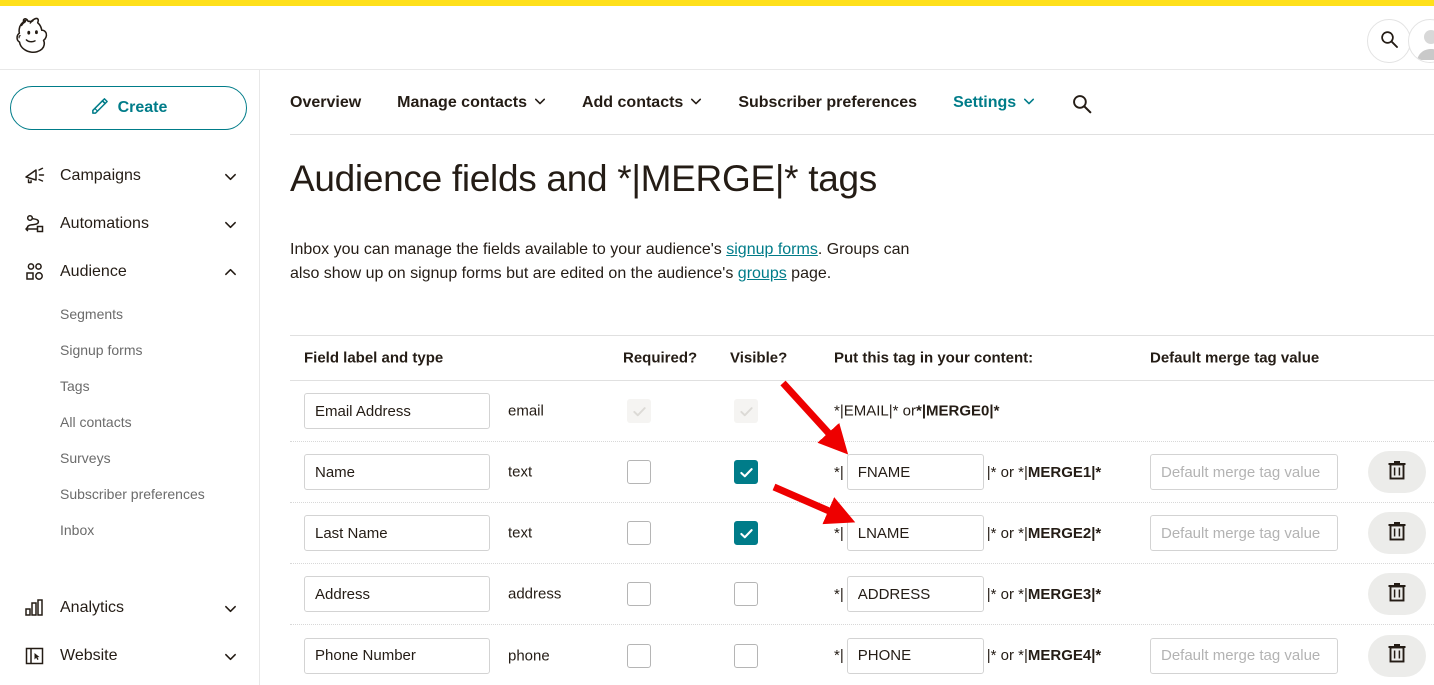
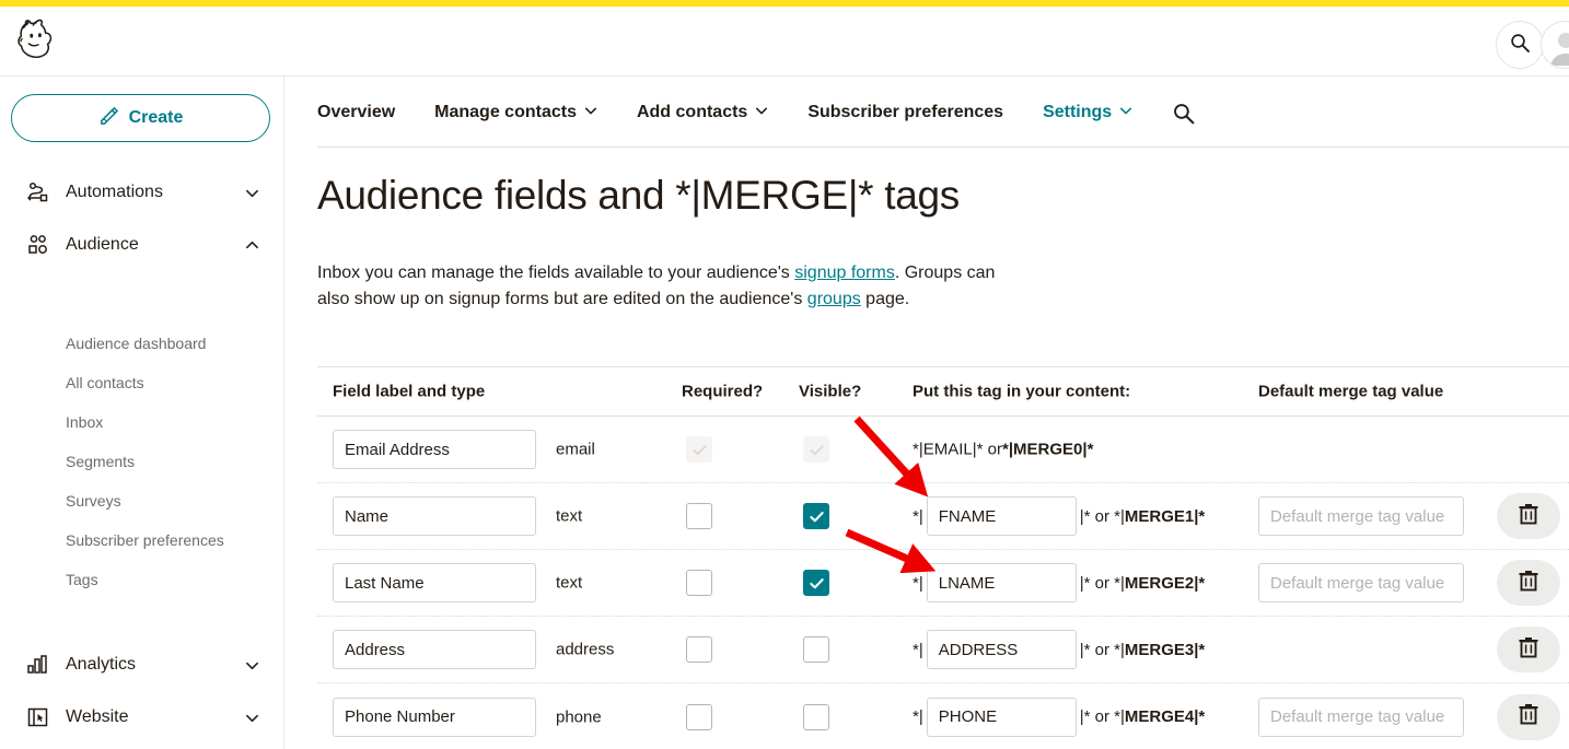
  Create
- Campaigns
  Automations
  Audience
+ Audience dashboard
- Segments
+ All contacts
- Signup forms
- Tags
+ Inbox
- All contacts
+ Segments
  Surveys
  Subscriber preferences
- Inbox
+ Tags
  Analytics
  Website
  Overview
  Manage contacts
  Add contacts
  Subscriber preferences
  Settings
  Audience fields and *|MERGE|* tags
  Inbox you can manage the fields available to your audience's signup forms. Groups can also show up on signup forms but are edited on the audience's groups page.
  Field label and type
  Required?
  Visible?
  Put this tag in your content:
  Default merge tag value
  Email Address
  email
  *|EMAIL|* or
  *|MERGE0|*
  Name
  text
  *|
  FNAME
  |* or *|MERGE1|*
  Default merge tag value
  Last Name
  text
  *|
  LNAME
  |* or *|MERGE2|*
  Default merge tag value
  Address
  address
  *|
  ADDRESS
  |* or *|MERGE3|*
  Phone Number
  phone
  *|
  PHONE
  |* or *|MERGE4|*
  Default merge tag value
